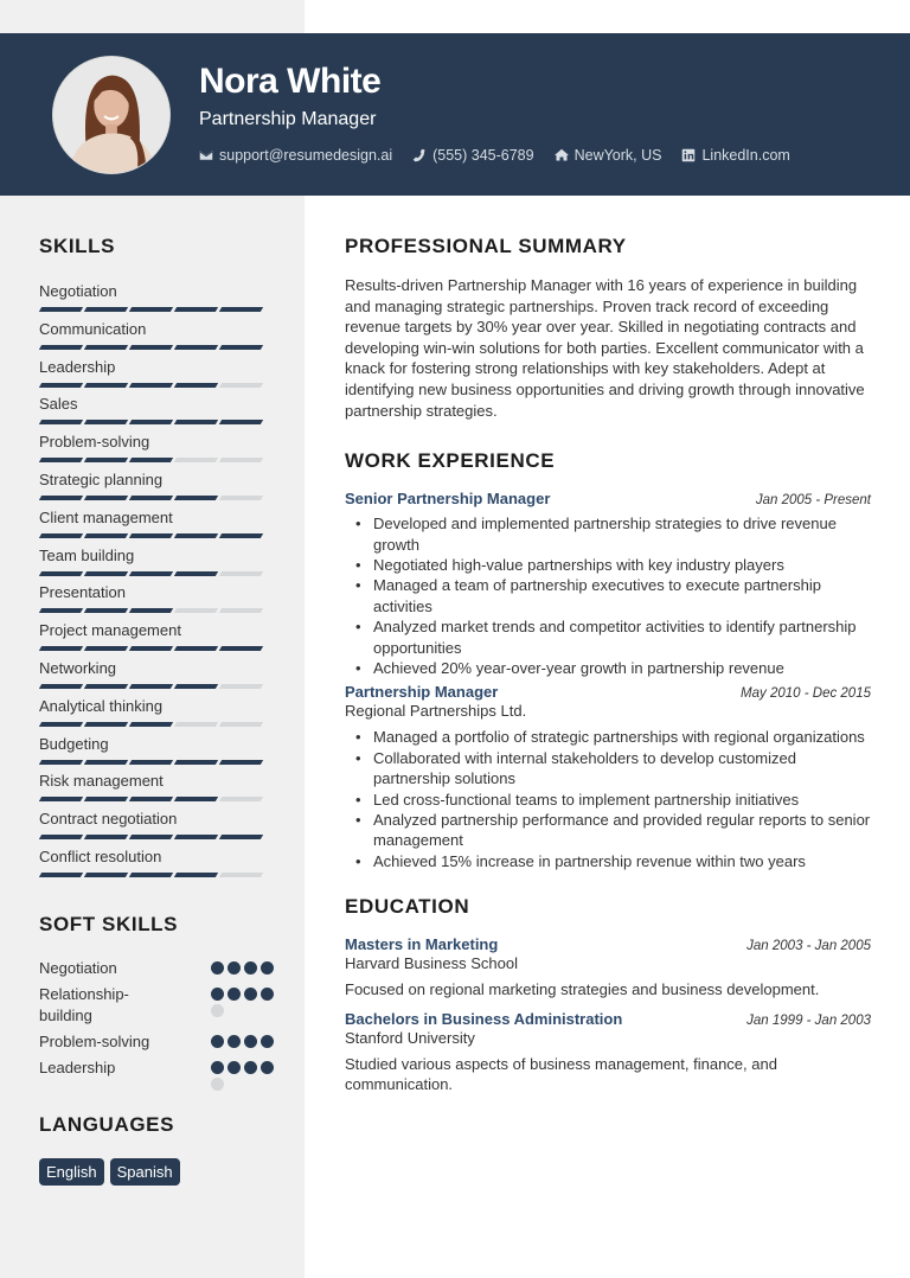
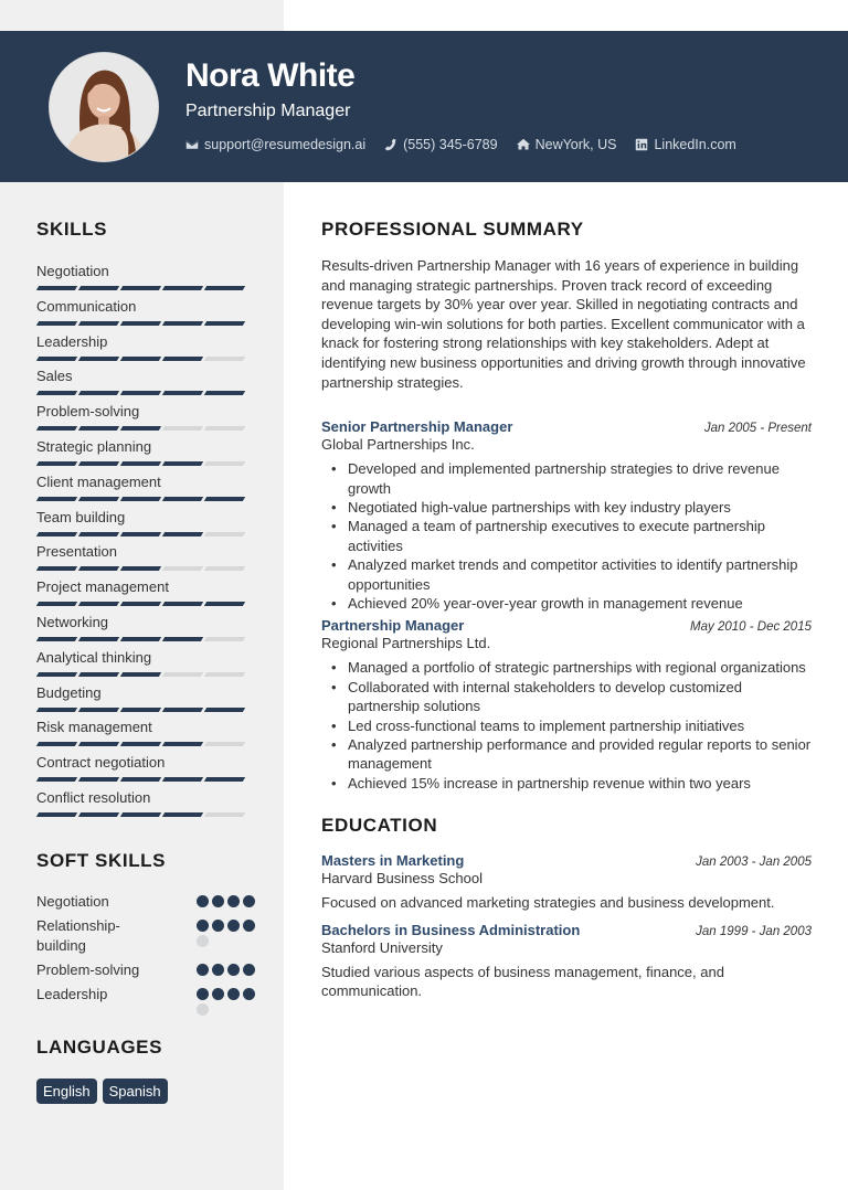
  Nora White
  Partnership Manager
  support@resumedesign.ai
  (555) 345-6789
  NewYork, US
  LinkedIn.com
  SKILLS
  Negotiation
  Communication
  Leadership
  Sales
  Problem-solving
  Strategic planning
  Client management
  Team building
  Presentation
  Project management
  Networking
  Analytical thinking
  Budgeting
  Risk management
  Contract negotiation
  Conflict resolution
  SOFT SKILLS
  Negotiation
  Relationship-building
  Problem-solving
  Leadership
  LANGUAGES
  English
  Spanish
  PROFESSIONAL SUMMARY
  Results-driven Partnership Manager with 16 years of experience in building and managing strategic partnerships. Proven track record of exceeding revenue targets by 30% year over year. Skilled in negotiating contracts and developing win-win solutions for both parties. Excellent communicator with a knack for fostering strong relationships with key stakeholders. Adept at identifying new business opportunities and driving growth through innovative partnership strategies.
- WORK EXPERIENCE
  Senior Partnership Manager
  Jan 2005 - Present
+ Global Partnerships Inc.
  Developed and implemented partnership strategies to drive revenue growth
  Negotiated high-value partnerships with key industry players
  Managed a team of partnership executives to execute partnership activities
  Analyzed market trends and competitor activities to identify partnership opportunities
- Achieved 20% year-over-year growth in partnership revenue
+ Achieved 20% year-over-year growth in management revenue
  Partnership Manager
  May 2010 - Dec 2015
  Regional Partnerships Ltd.
  Managed a portfolio of strategic partnerships with regional organizations
  Collaborated with internal stakeholders to develop customized partnership solutions
  Led cross-functional teams to implement partnership initiatives
  Analyzed partnership performance and provided regular reports to senior management
  Achieved 15% increase in partnership revenue within two years
  EDUCATION
  Masters in Marketing
  Jan 2003 - Jan 2005
  Harvard Business School
- Focused on regional marketing strategies and business development.
+ Focused on advanced marketing strategies and business development.
  Bachelors in Business Administration
  Jan 1999 - Jan 2003
  Stanford University
  Studied various aspects of business management, finance, and communication.
